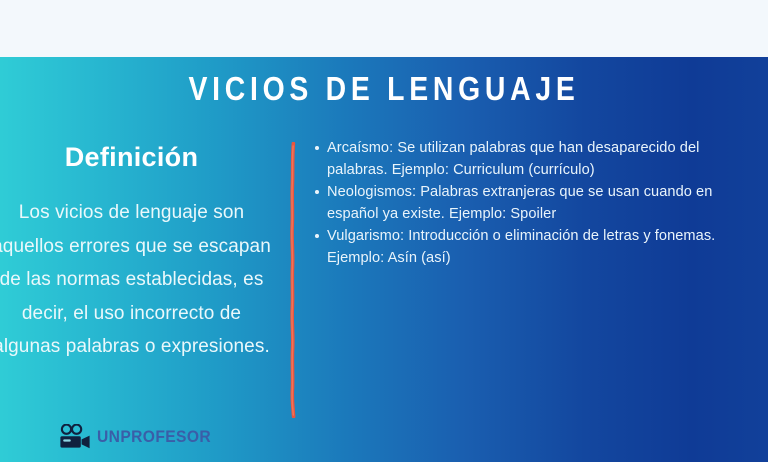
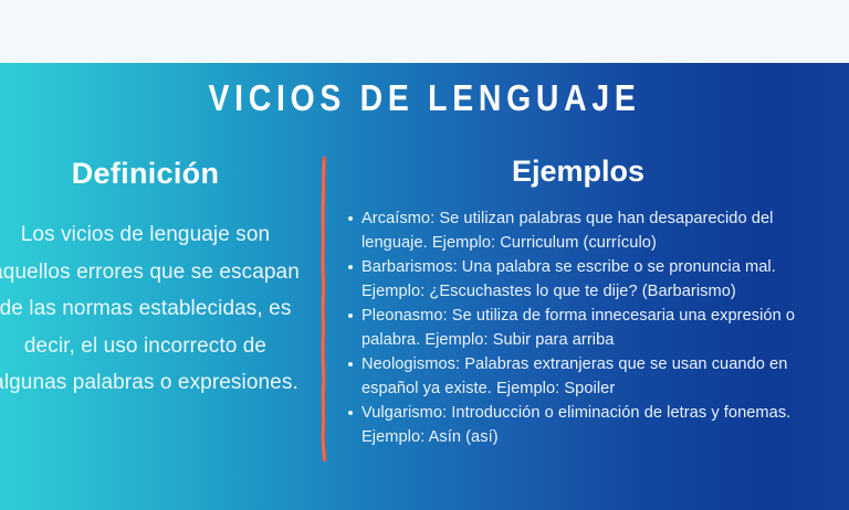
  VICIOS DE LENGUAJE
  Definición
  Los vicios de lenguaje son quellos errores que se escapan de las normas establecidas, es decir, el uso incorrecto de lgunas palabras o expresiones.
+ Ejemplos
- Arcaísmo: Se utilizan palabras que han desaparecido del palabras. Ejemplo: Curriculum (currículo)
+ Arcaísmo: Se utilizan palabras que han desaparecido del lenguaje. Ejemplo: Curriculum (currículo)
+ Barbarismos: Una palabra se escribe o se pronuncia mal. Ejemplo: ¿Escuchastes lo que te dije? (Barbarismo)
+ Pleonasmo: Se utiliza de forma innecesaria una expresión o palabra. Ejemplo: Subir para arriba
  Neologismos: Palabras extranjeras que se usan cuando en español ya existe. Ejemplo: Spoiler
  Vulgarismo: Introducción o eliminación de letras y fonemas. Ejemplo: Asín (así)
- UNPROFESOR
